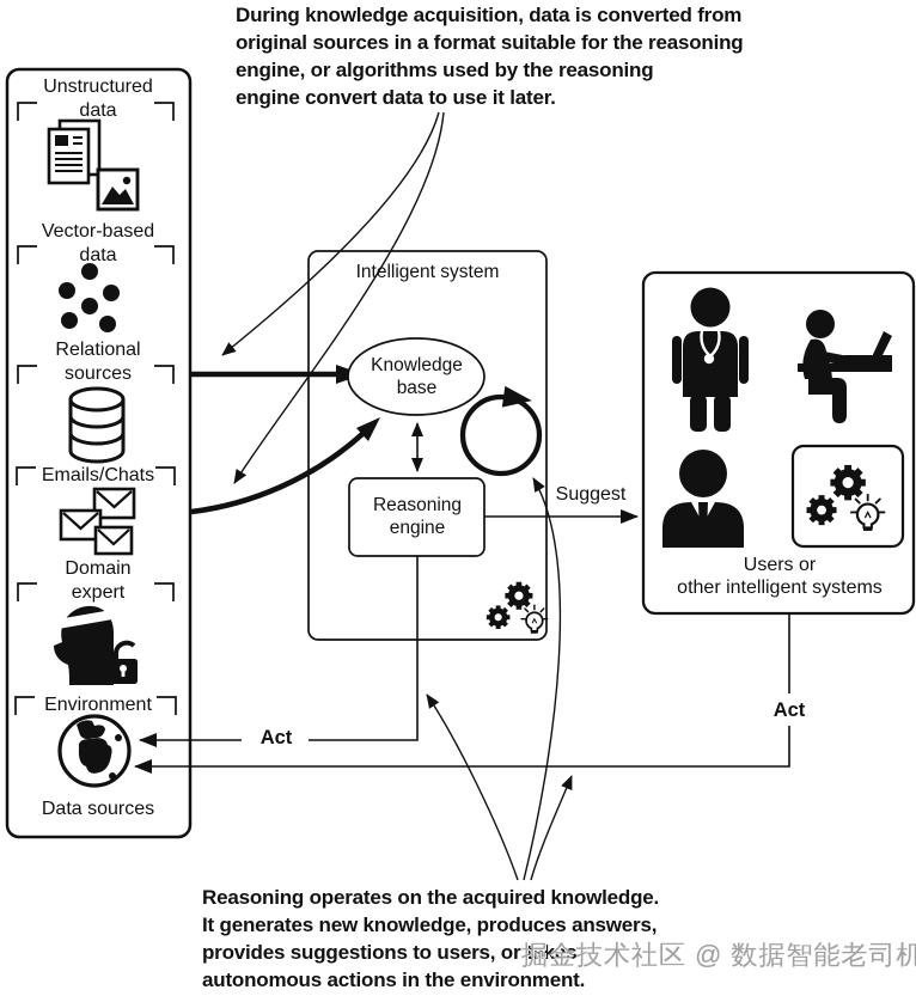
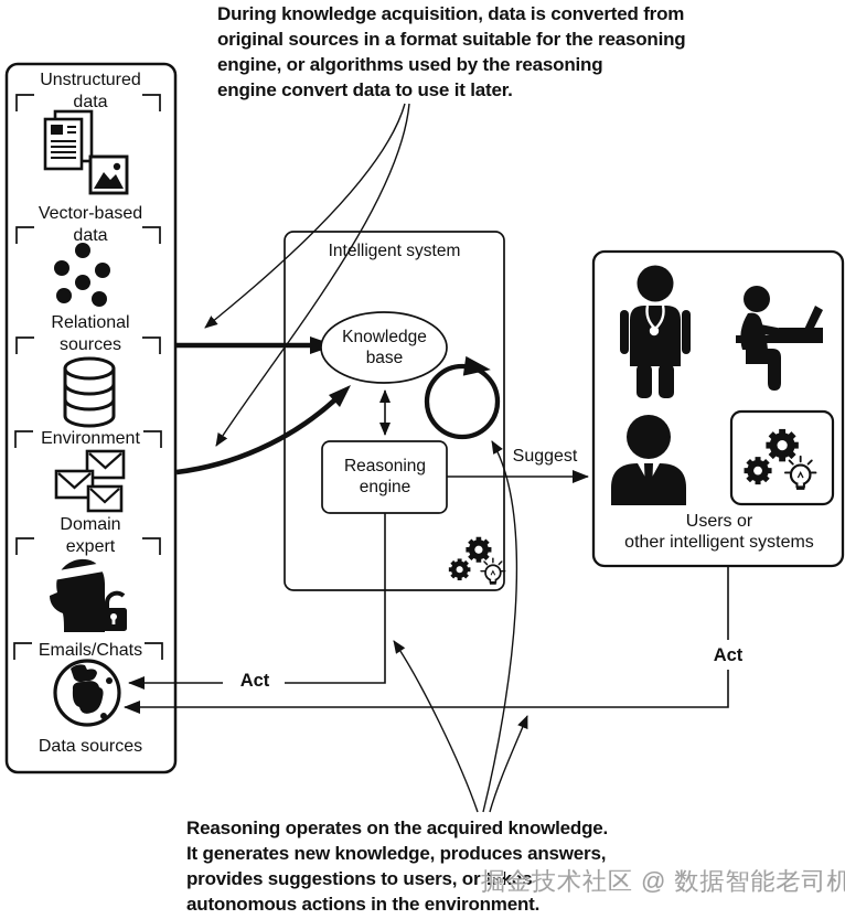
  During knowledge acquisition, data is converted from
  original sources in a format suitable for the reasoning
  engine, or algorithms used by the reasoning
  engine convert data to use it later.
  Unstructured
  data
  Vector-based
  data
  Relational
  sources
- Emails/Chats
+ Environment
  Domain
  expert
- Environment
+ Emails/Chats
  Data sources
  Intelligent system
  Knowledge
  base
  Reasoning
  engine
  Suggest
  Act
  Act
  Users or
  other intelligent systems
  Reasoning operates on the acquired knowledge.
  It generates new knowledge, produces answers,
  provides suggestions to users, or takes
  autonomous actions in the environment.
  掘金技术社区 @ 数据智能老司机
